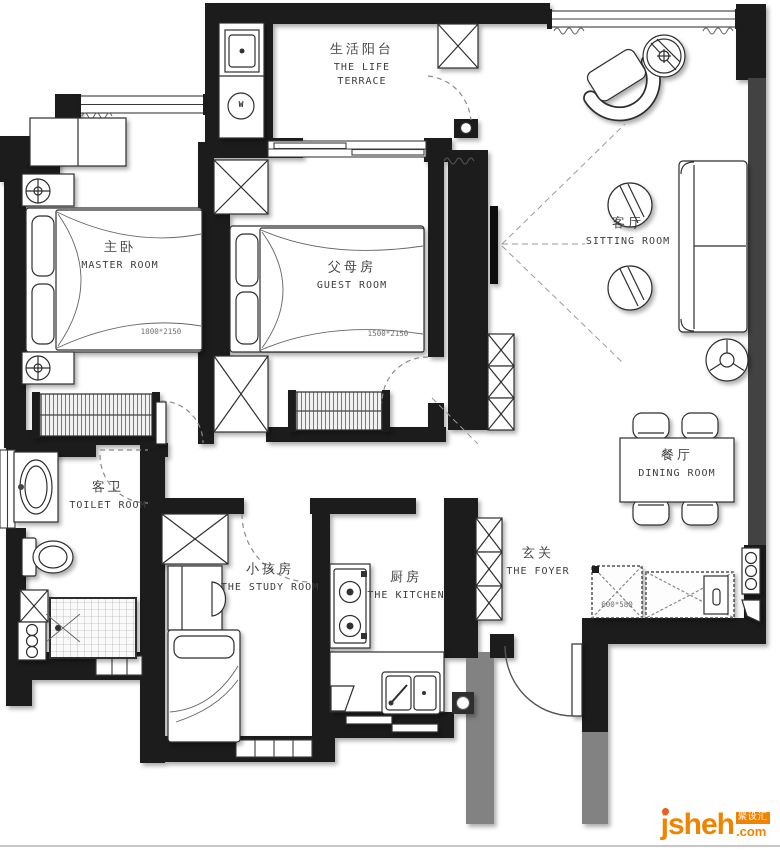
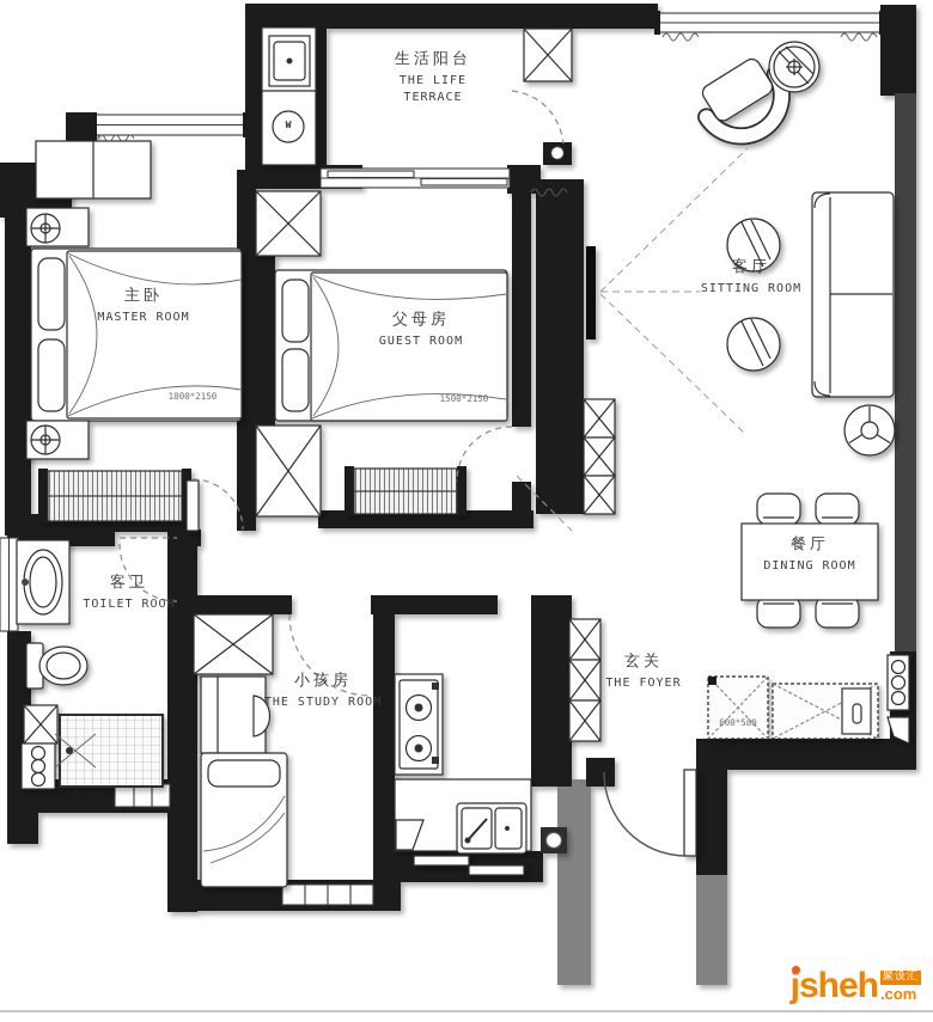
  生活阳台
  THE LIFE
  TERRACE
  主卧
  MASTER ROOM
  父母房
  GUEST ROOM
  客厅
  SITTING ROOM
  餐厅
  DINING ROOM
  客卫
  TOILET ROOM
  小孩房
  THE STUDY ROOM
- 厨房
- THE KITCHEN
  玄关
  THE FOYER
  1800*2150
  1500*2150
  600*580
  W
  jsheh
  聚设汇
  .com
